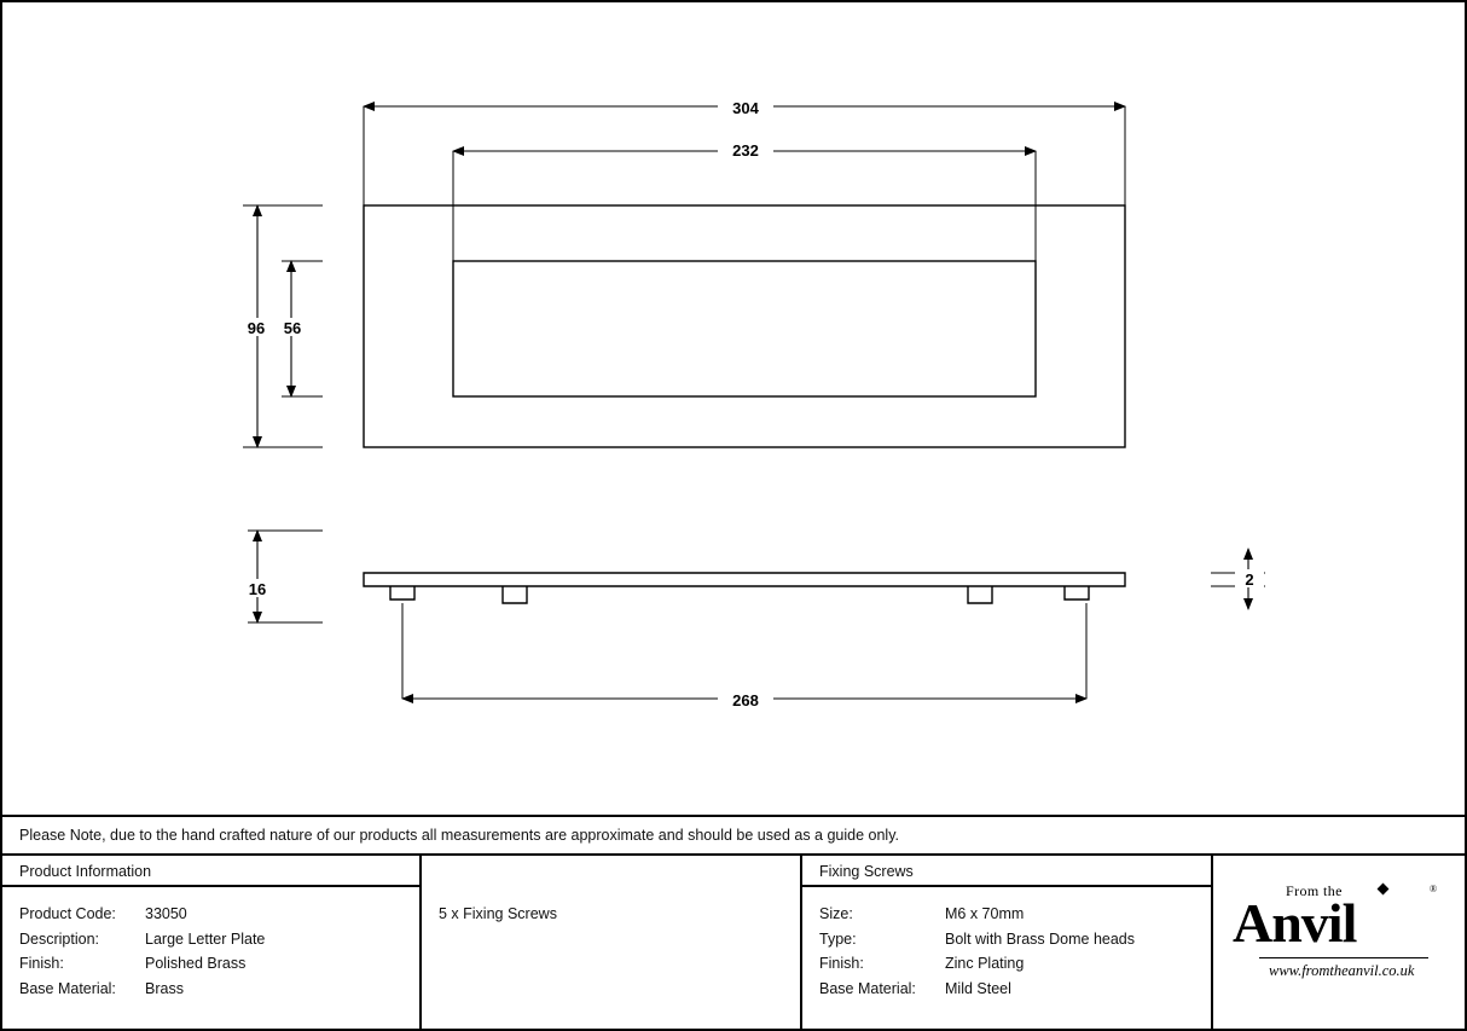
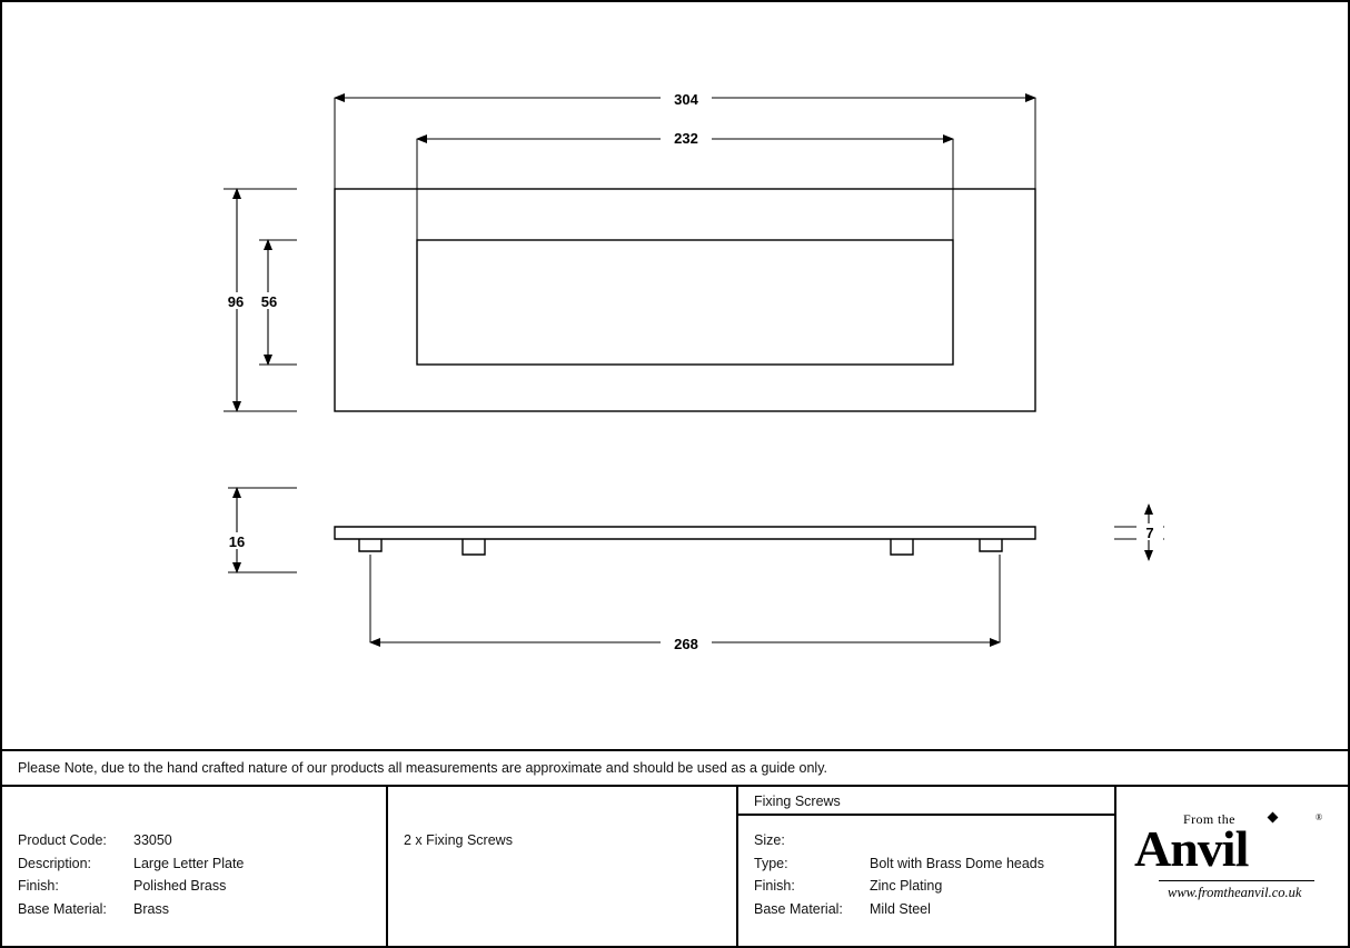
  304
  232
  96
  56
  16
- 2
+ 7
  268
  Please Note, due to the hand crafted nature of our products all measurements are approximate and should be used as a guide only.
- Product Information
  Product Code:
  33050
  Description:
  Large Letter Plate
  Finish:
  Polished Brass
  Base Material:
  Brass
- 5 x Fixing Screws
+ 2 x Fixing Screws
  Fixing Screws
  Size:
- M6 x 70mm
  Type:
  Bolt with Brass Dome heads
  Finish:
  Zinc Plating
  Base Material:
  Mild Steel
  From the
  ®
  Anvil
  www.fromtheanvil.co.uk
